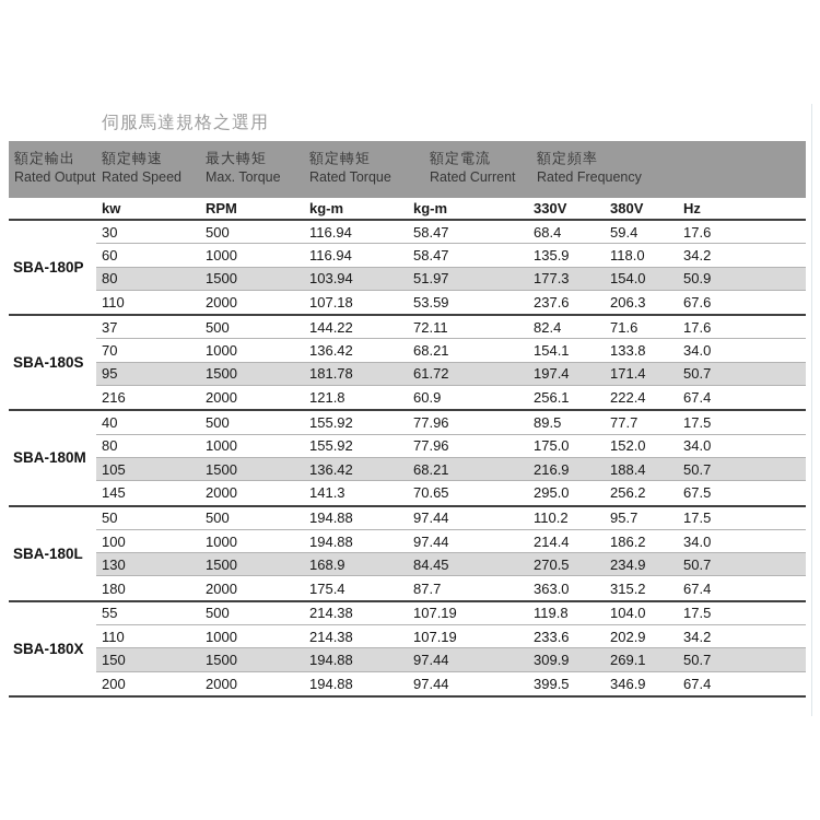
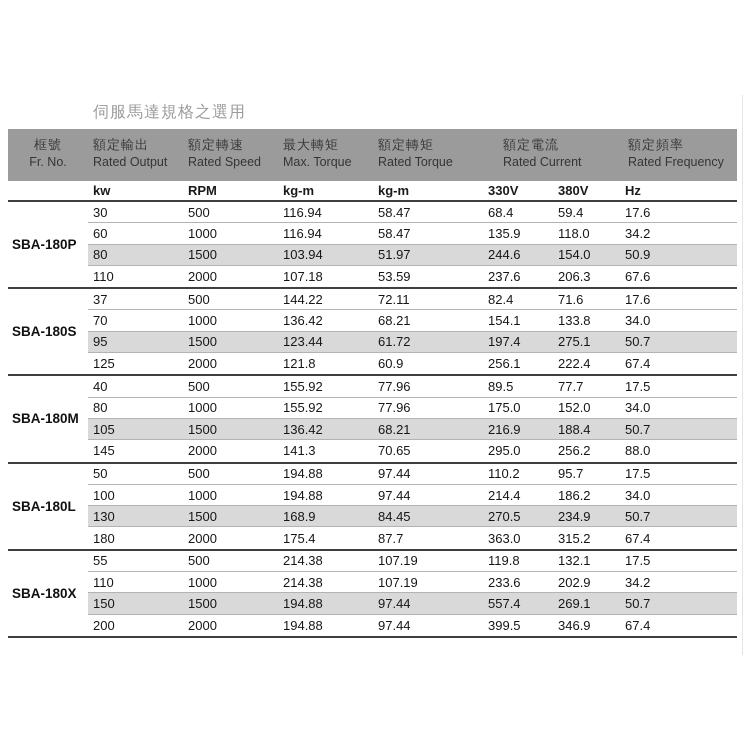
  伺服馬達規格之選用
+ 框號
+ Fr. No.
  額定輸出
  Rated Output
  額定轉速
  Rated Speed
  最大轉矩
  Max. Torque
  額定轉矩
  Rated Torque
  額定電流
  Rated Current
  額定頻率
  Rated Frequency
  kw
  RPM
  kg-m
  kg-m
  330V
  380V
  Hz
  SBA-180P
  30
  500
  116.94
  58.47
  68.4
  59.4
  17.6
  60
  1000
  116.94
  58.47
  135.9
  118.0
  34.2
  80
  1500
  103.94
  51.97
- 177.3
+ 244.6
  154.0
  50.9
  110
  2000
  107.18
  53.59
  237.6
  206.3
  67.6
  SBA-180S
  37
  500
  144.22
  72.11
  82.4
  71.6
  17.6
  70
  1000
  136.42
  68.21
  154.1
  133.8
  34.0
  95
  1500
- 181.78
+ 123.44
  61.72
  197.4
- 171.4
+ 275.1
  50.7
- 216
+ 125
  2000
  121.8
  60.9
  256.1
  222.4
  67.4
  SBA-180M
  40
  500
  155.92
  77.96
  89.5
  77.7
  17.5
  80
  1000
  155.92
  77.96
  175.0
  152.0
  34.0
  105
  1500
  136.42
  68.21
  216.9
  188.4
  50.7
  145
  2000
  141.3
  70.65
  295.0
  256.2
- 67.5
+ 88.0
  SBA-180L
  50
  500
  194.88
  97.44
  110.2
  95.7
  17.5
  100
  1000
  194.88
  97.44
  214.4
  186.2
  34.0
  130
  1500
  168.9
  84.45
  270.5
  234.9
  50.7
  180
  2000
  175.4
  87.7
  363.0
  315.2
  67.4
  SBA-180X
  55
  500
  214.38
  107.19
  119.8
- 104.0
+ 132.1
  17.5
  110
  1000
  214.38
  107.19
  233.6
  202.9
  34.2
  150
  1500
  194.88
  97.44
- 309.9
+ 557.4
  269.1
  50.7
  200
  2000
  194.88
  97.44
  399.5
  346.9
  67.4
